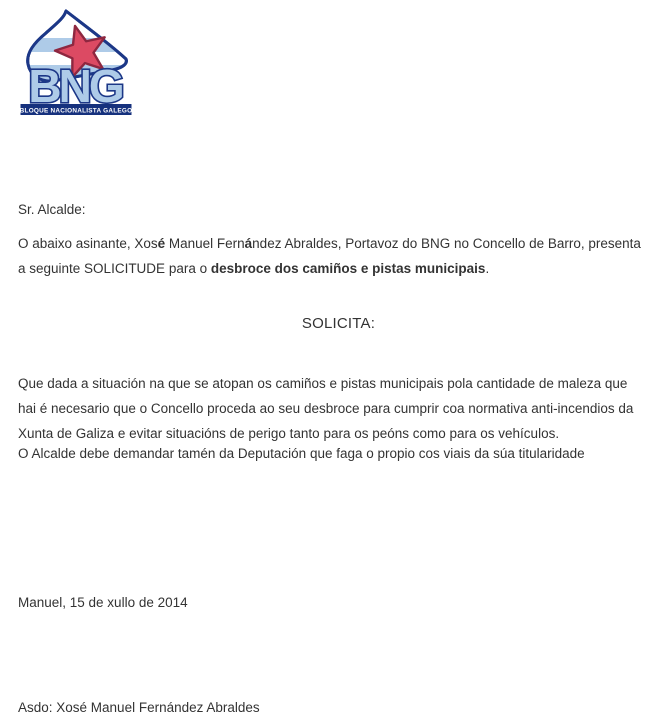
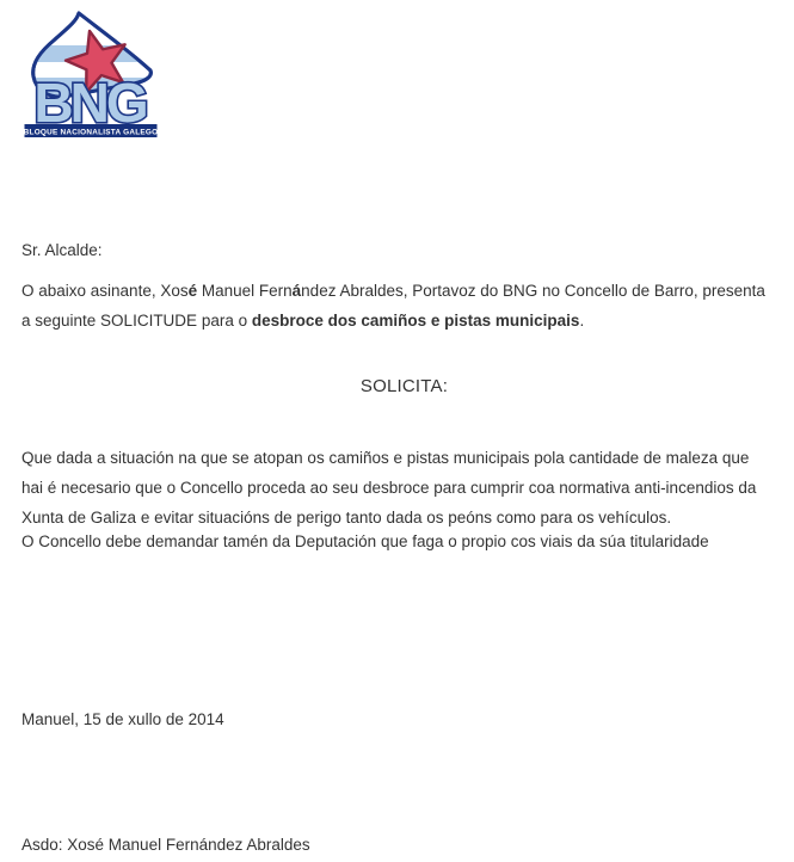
  BNG
  Sr. Alcalde:
  O abaixo asinante, Xosé Manuel Fernández Abraldes, Portavoz do BNG no Concello de Barro, presenta
  a seguinte SOLICITUDE para o desbroce dos camiños e pistas municipais.
  SOLICITA:
  Que dada a situación na que se atopan os camiños e pistas municipais pola cantidade de maleza que
  hai é necesario que o Concello proceda ao seu desbroce para cumprir coa normativa anti-incendios da
- Xunta de Galiza e evitar situacións de perigo tanto para os peóns como para os vehículos.
+ Xunta de Galiza e evitar situacións de perigo tanto dada os peóns como para os vehículos.
- O Alcalde debe demandar tamén da Deputación que faga o propio cos viais da súa titularidade
+ O Concello debe demandar tamén da Deputación que faga o propio cos viais da súa titularidade
  Manuel, 15 de xullo de 2014
  Asdo: Xosé Manuel Fernández Abraldes
